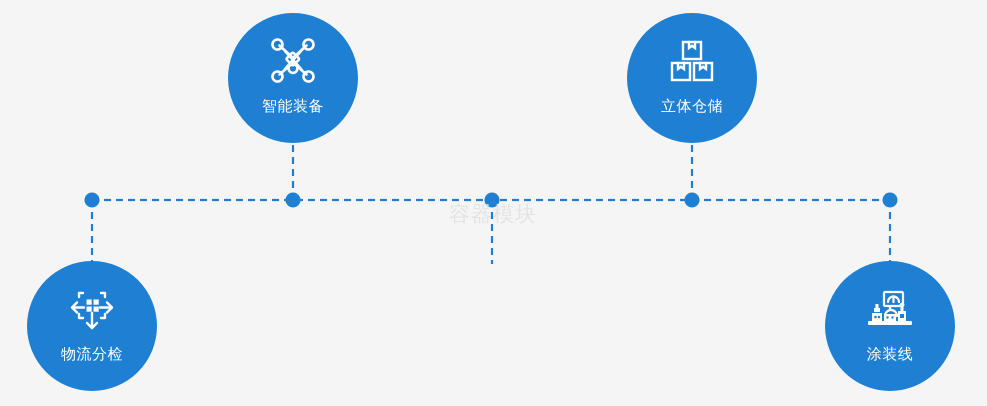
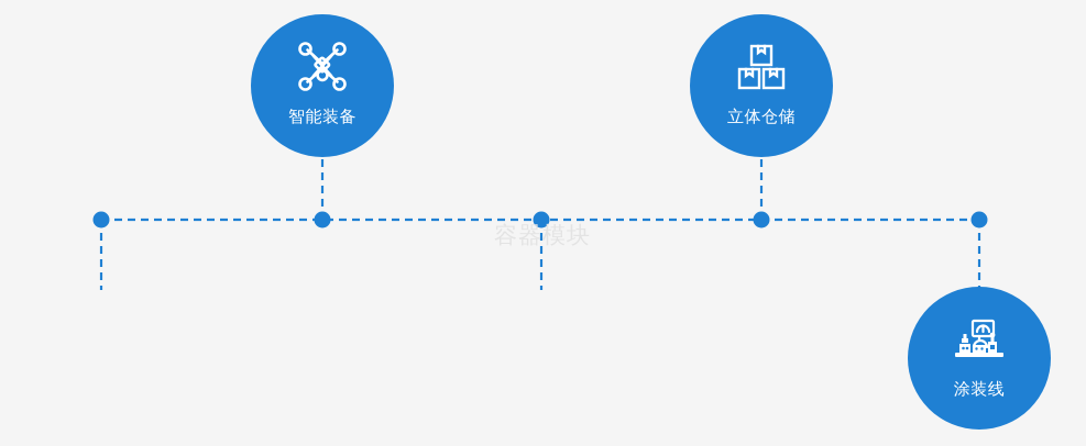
  容器模块
  智能装备
  立体仓储
- 物流分检
  涂装线
